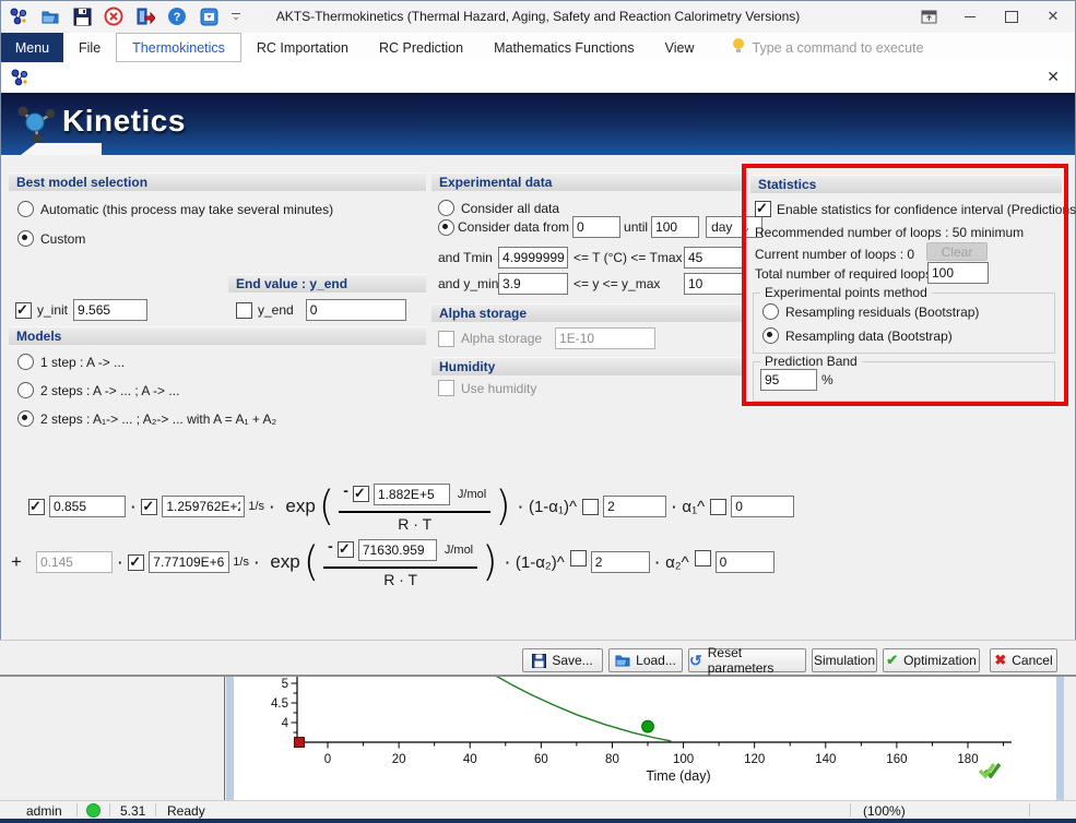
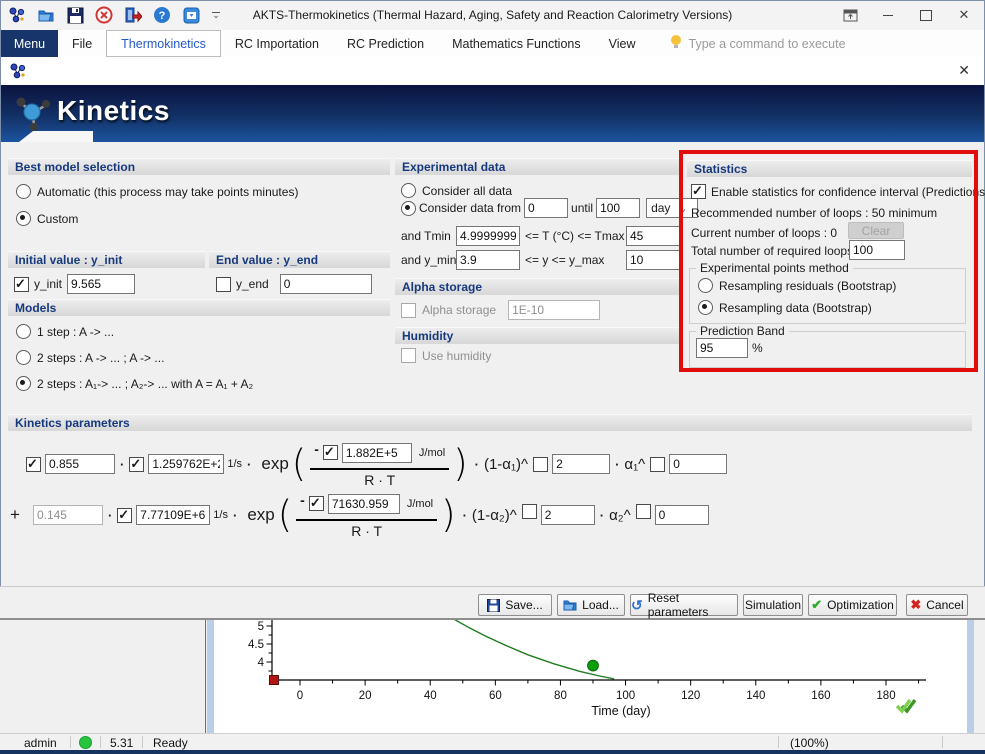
  ?
  ⌄
  AKTS-Thermokinetics (Thermal Hazard, Aging, Safety and Reaction Calorimetry Versions)
  ✕
  Menu
  File
  Thermokinetics
  RC Importation
  RC Prediction
  Mathematics Functions
  View
  Type a command to execute
  ✕
  Kinetics
  Best model selection
- Automatic (this process may take several minutes)
+ Automatic (this process may take points minutes)
  Custom
+ Initial value : y_init
  End value : y_end
  y_init
  9.565
  y_end
  0
  Models
  1 step : A -> ...
  2 steps : A -> ... ; A -> ...
  2 steps : A₁-> ... ; A₂-> ... with A = A₁ + A₂
  Experimental data
  Consider all data
  Consider data from
  0
  until
  100
  day
  ⌄
  and Tmin
  4.9999999
  <= T (°C) <= Tmax
  45
  and y_min
  3.9
  <= y <= y_max
  10
  Alpha storage
  Alpha storage
  1E-10
  Humidity
  Use humidity
  Statistics
  Enable statistics for confidence interval (Predictions
  Recommended number of loops : 50 minimum
  Current number of loops : 0
  Clear
  Total number of required loop
  100
  Experimental points method
  Resampling residuals (Bootstrap)
  Resampling data (Bootstrap)
  Prediction Band
  95
  %
+ Kinetics parameters
  0.855
  ·
  1.259762E+
  1/s
  ·
  exp
  (
  -
  1.882E+5
  J/mol
  R · T
  )
  ·
  (1-α₁)^
  2
  ·
  α₁^
  0
  +
  0.145
  ·
  7.77109E+6
  1/s
  ·
  exp
  (
  -
  71630.959
  J/mol
  R · T
  )
  ·
  (1-α₂)^
  2
  ·
  α₂^
  0
  Save...
  Load...
  ↺
  Reset parameters
  Simulation
  ✔
  Optimization
  ✖
  Cancel
  0
  20
  40
  60
  80
  100
  120
  140
  160
  180
  5
  4.5
  4
  Time (day)
  admin
  5.31
  Ready
  (100%)
